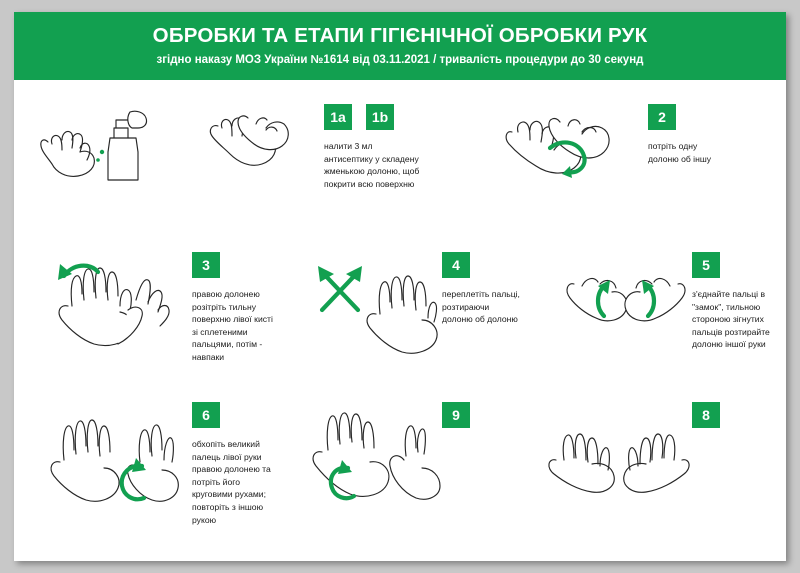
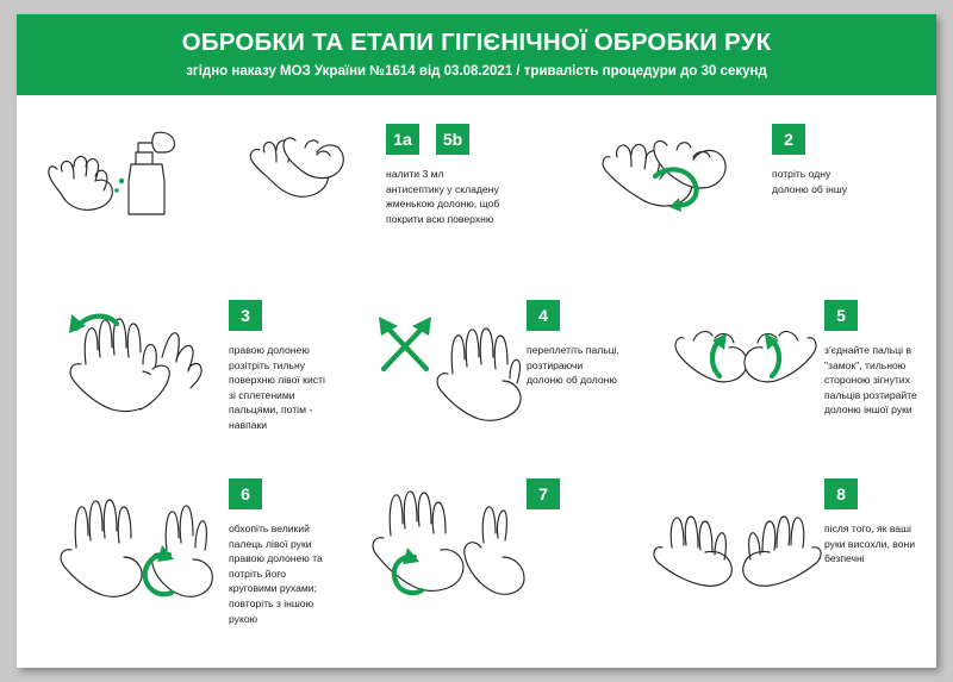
  ОБРОБКИ ТА ЕТАПИ ГІГІЄНІЧНОЇ ОБРОБКИ РУК
- згідно наказу МОЗ України №1614 від 03.11.2021 / тривалість процедури до 30 секунд
+ згідно наказу МОЗ України №1614 від 03.08.2021 / тривалість процедури до 30 секунд
  1a
- 1b
+ 5b
  налити 3 мл
  антисептику у складену
  жменькою долоню, щоб
  покрити всю поверхню
  2
  потріть одну
  долоню об іншу
  3
  правою долонею
  розітріть тильну
  поверхню лівої кисті
  зі сплетеними
  пальцями, потім -
  навпаки
  4
  переплетіть пальці,
  розтираючи
  долоню об долоню
  5
  з'єднайте пальці в
  "замок", тильною
  стороною зігнутих
  пальців розтирайте
  долоню іншої руки
  6
  обхопіть великий
  палець лівої руки
  правою долонею та
  потріть його
  круговими рухами;
  повторіть з іншою
  рукою
- 9
+ 7
  8
+ після того, як ваші
+ руки висохли, вони
+ безпечні
